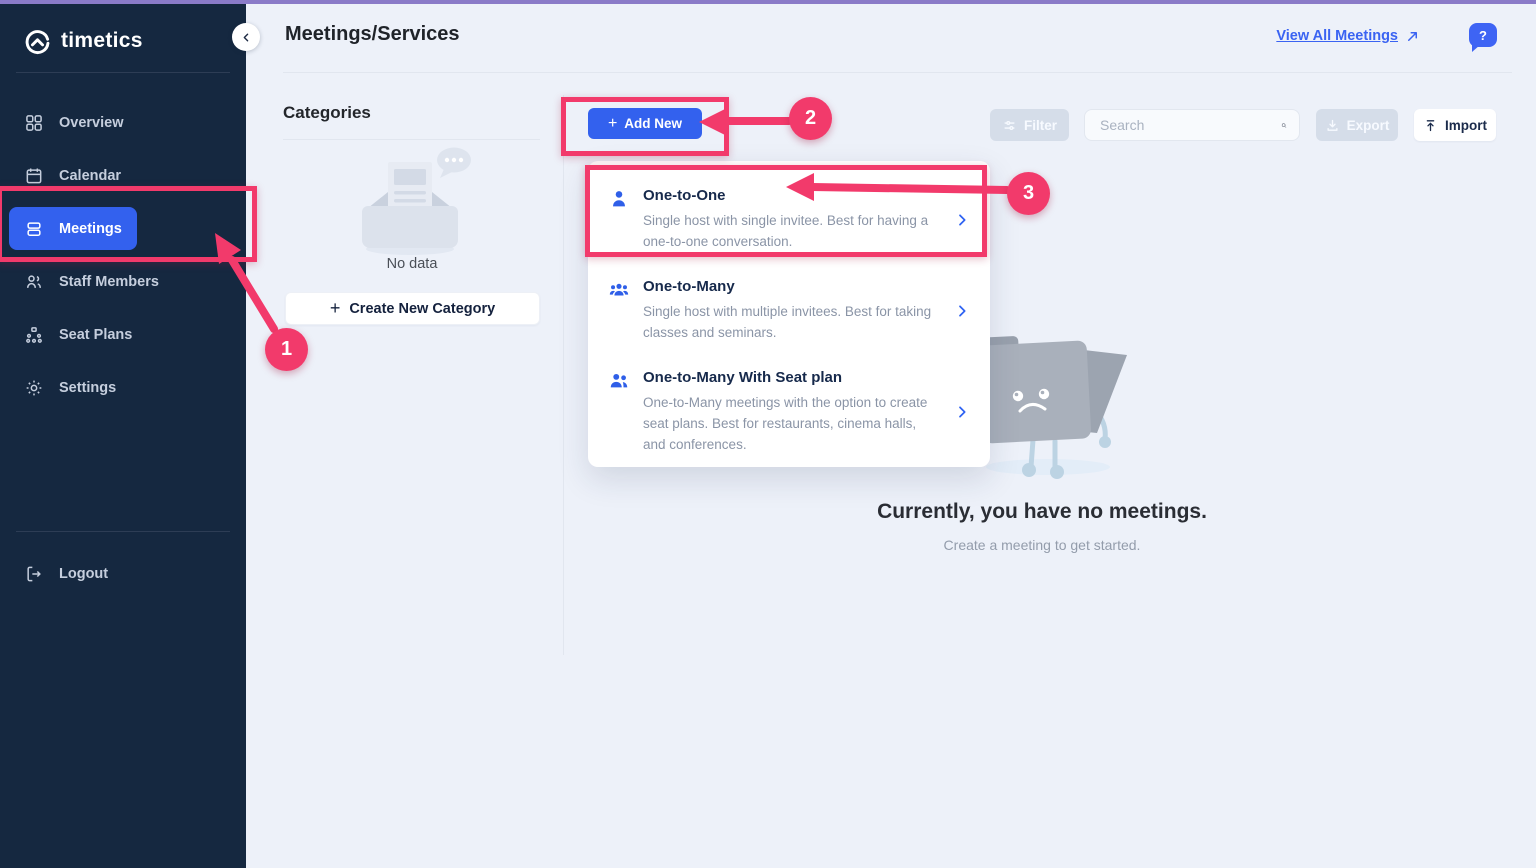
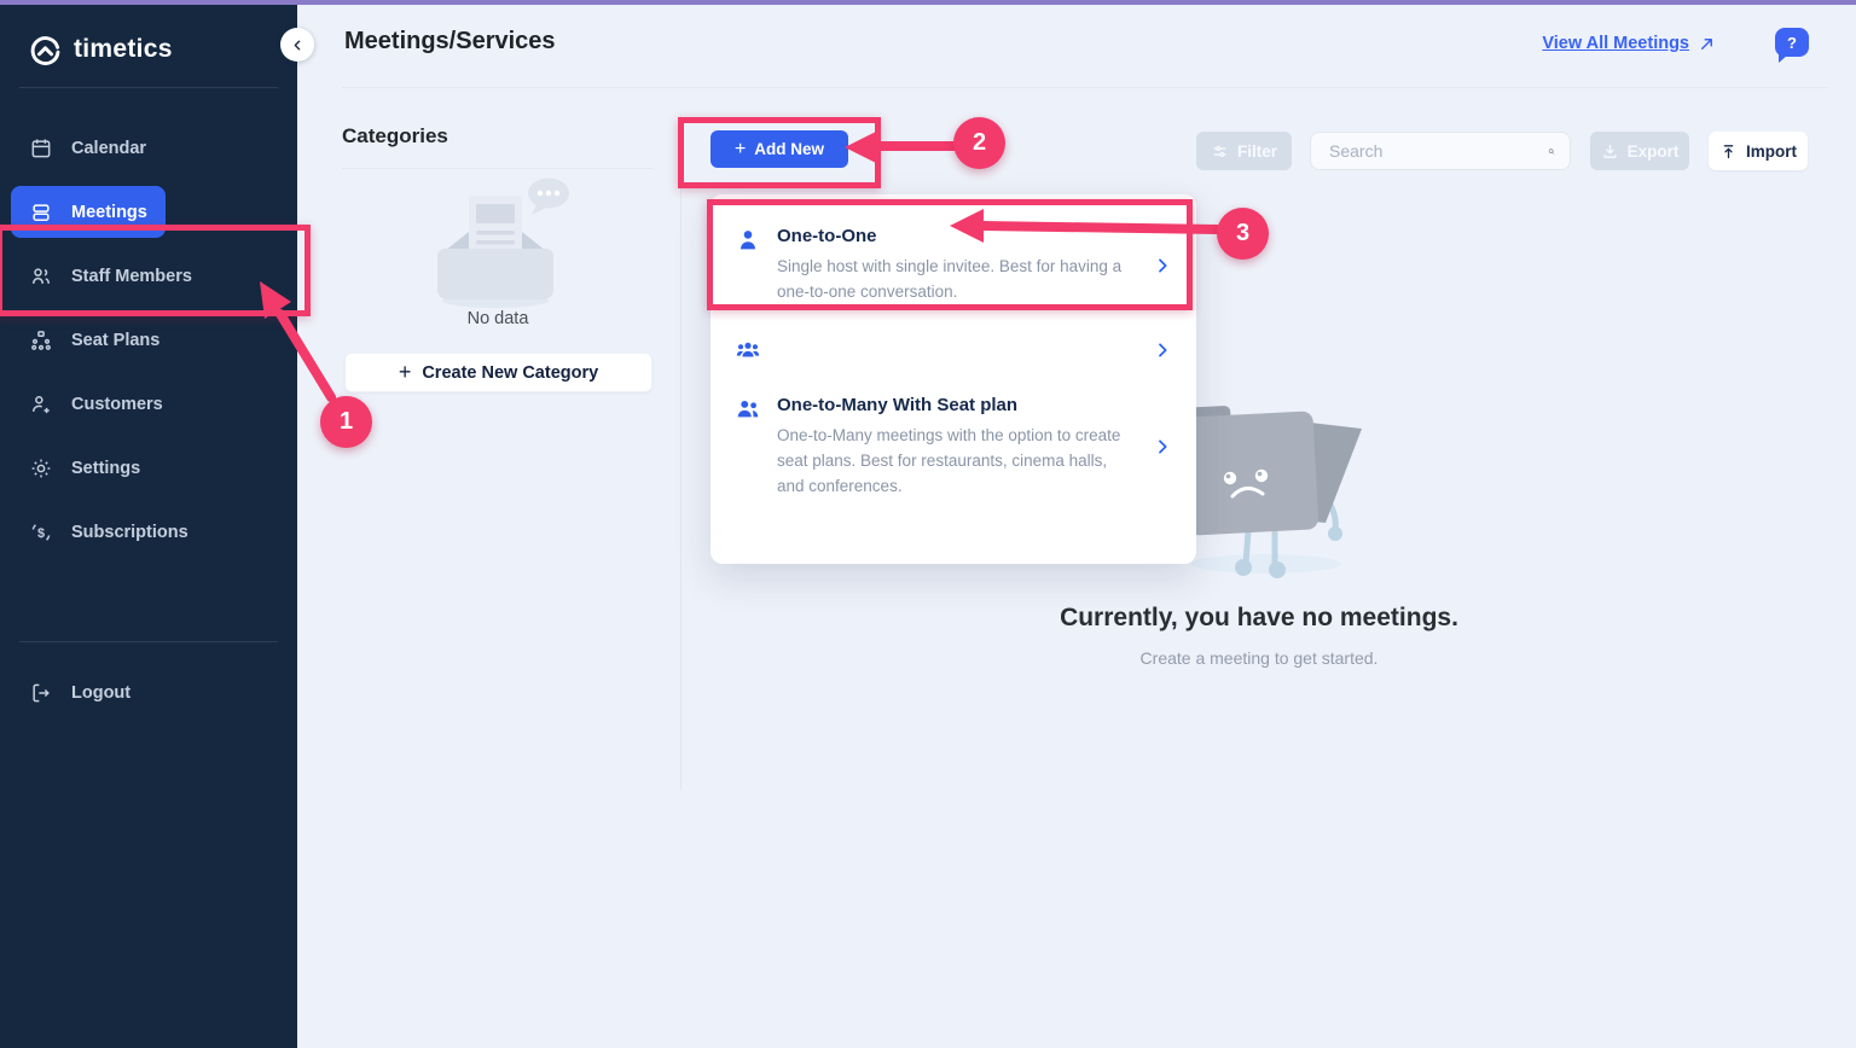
  timetics
- Overview
  Calendar
  Meetings
  Staff Members
  Seat Plans
+ Customers
  Settings
+ $
+ Subscriptions
  Logout
  Meetings/Services
  View All Meetings
  ?
  Categories
  No data
  +
  Create New Category
  +
  Add New
  Filter
  Search
  Export
  Import
  Currently, you have no meetings.
  Create a meeting to get started.
  One-to-One
  Single host with single invitee. Best for having a one-to-one conversation.
- One-to-Many
- Single host with multiple invitees. Best for taking classes and seminars.
  One-to-Many With Seat plan
  One-to-Many meetings with the option to create seat plans. Best for restaurants, cinema halls, and conferences.
  1
  2
  3
